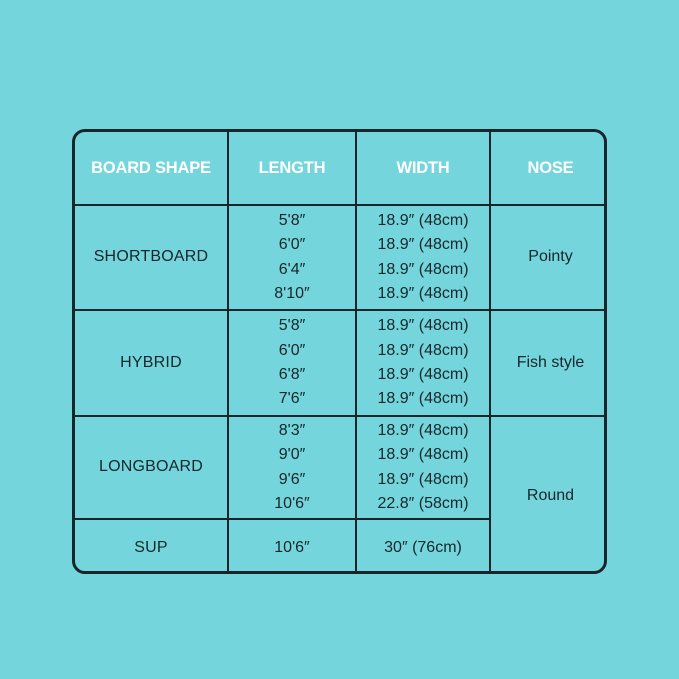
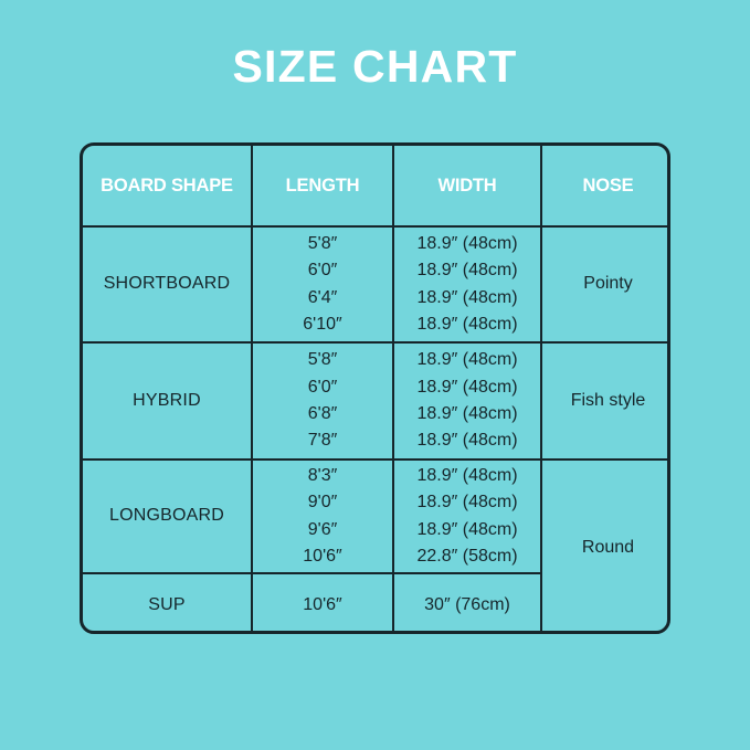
+ SIZE CHART
  BOARD SHAPE	LENGTH	WIDTH	NOSE
- SHORTBOARD	5'8″ 6'0″ 6'4″ 8'10″	18.9″ (48cm) 18.9″ (48cm) 18.9″ (48cm) 18.9″ (48cm)	Pointy
+ SHORTBOARD	5'8″ 6'0″ 6'4″ 6'10″	18.9″ (48cm) 18.9″ (48cm) 18.9″ (48cm) 18.9″ (48cm)	Pointy
- HYBRID	5'8″ 6'0″ 6'8″ 7'6″	18.9″ (48cm) 18.9″ (48cm) 18.9″ (48cm) 18.9″ (48cm)	Fish style
+ HYBRID	5'8″ 6'0″ 6'8″ 7'8″	18.9″ (48cm) 18.9″ (48cm) 18.9″ (48cm) 18.9″ (48cm)	Fish style
  LONGBOARD	8'3″ 9'0″ 9'6″ 10'6″	18.9″ (48cm) 18.9″ (48cm) 18.9″ (48cm) 22.8″ (58cm)	Round
  SUP	10'6″	30″ (76cm)
